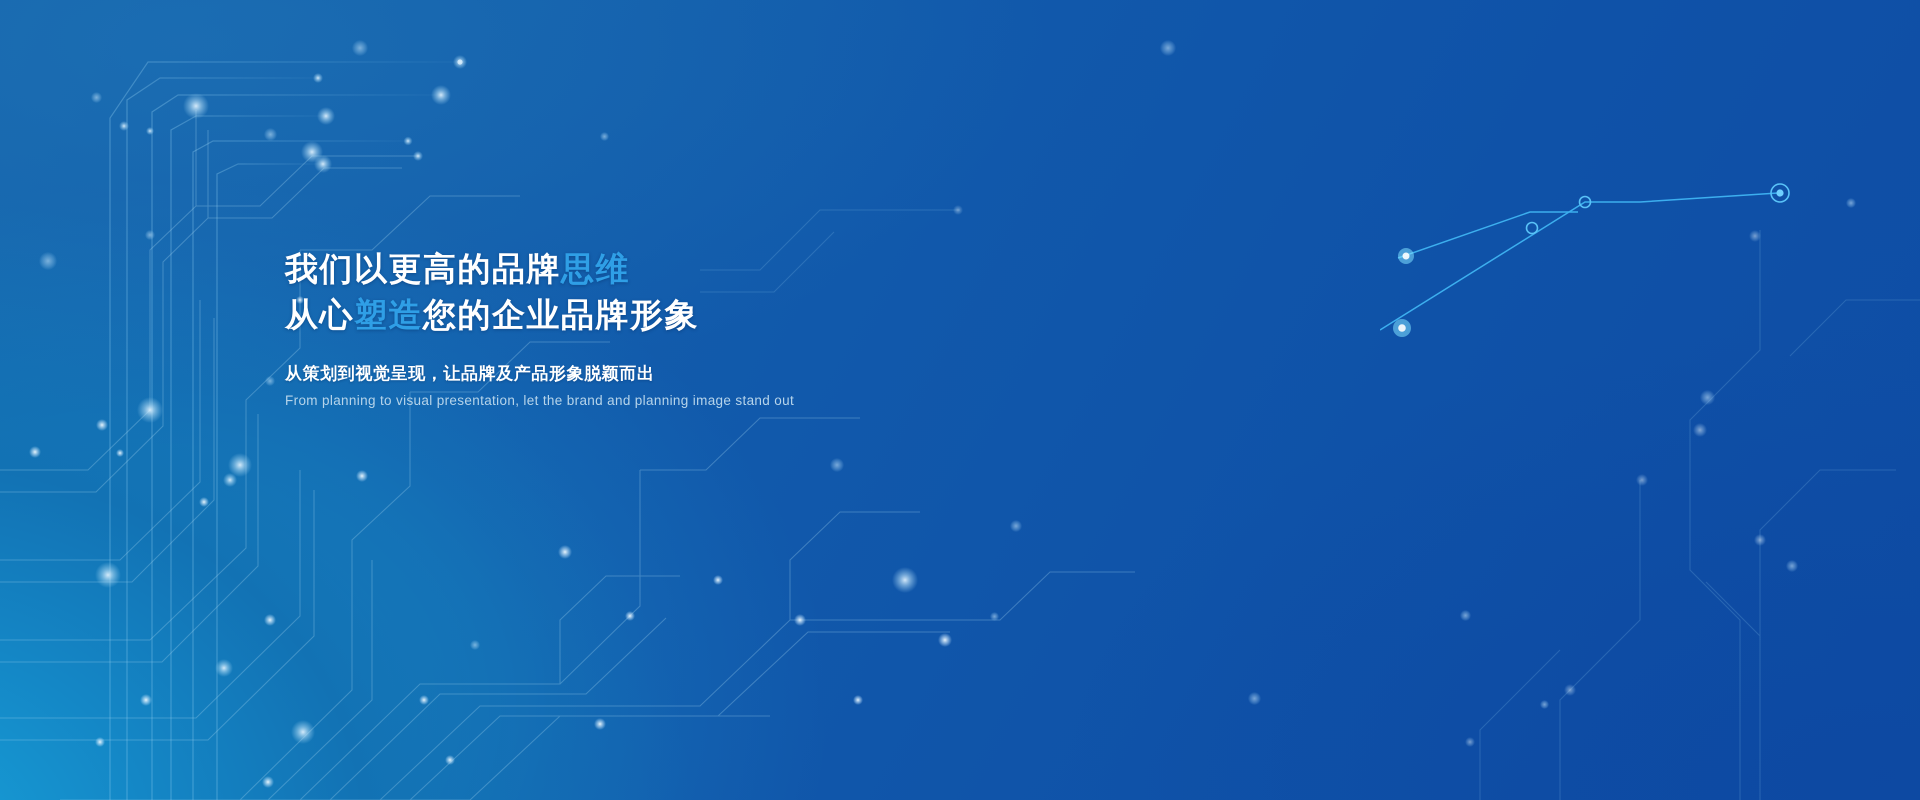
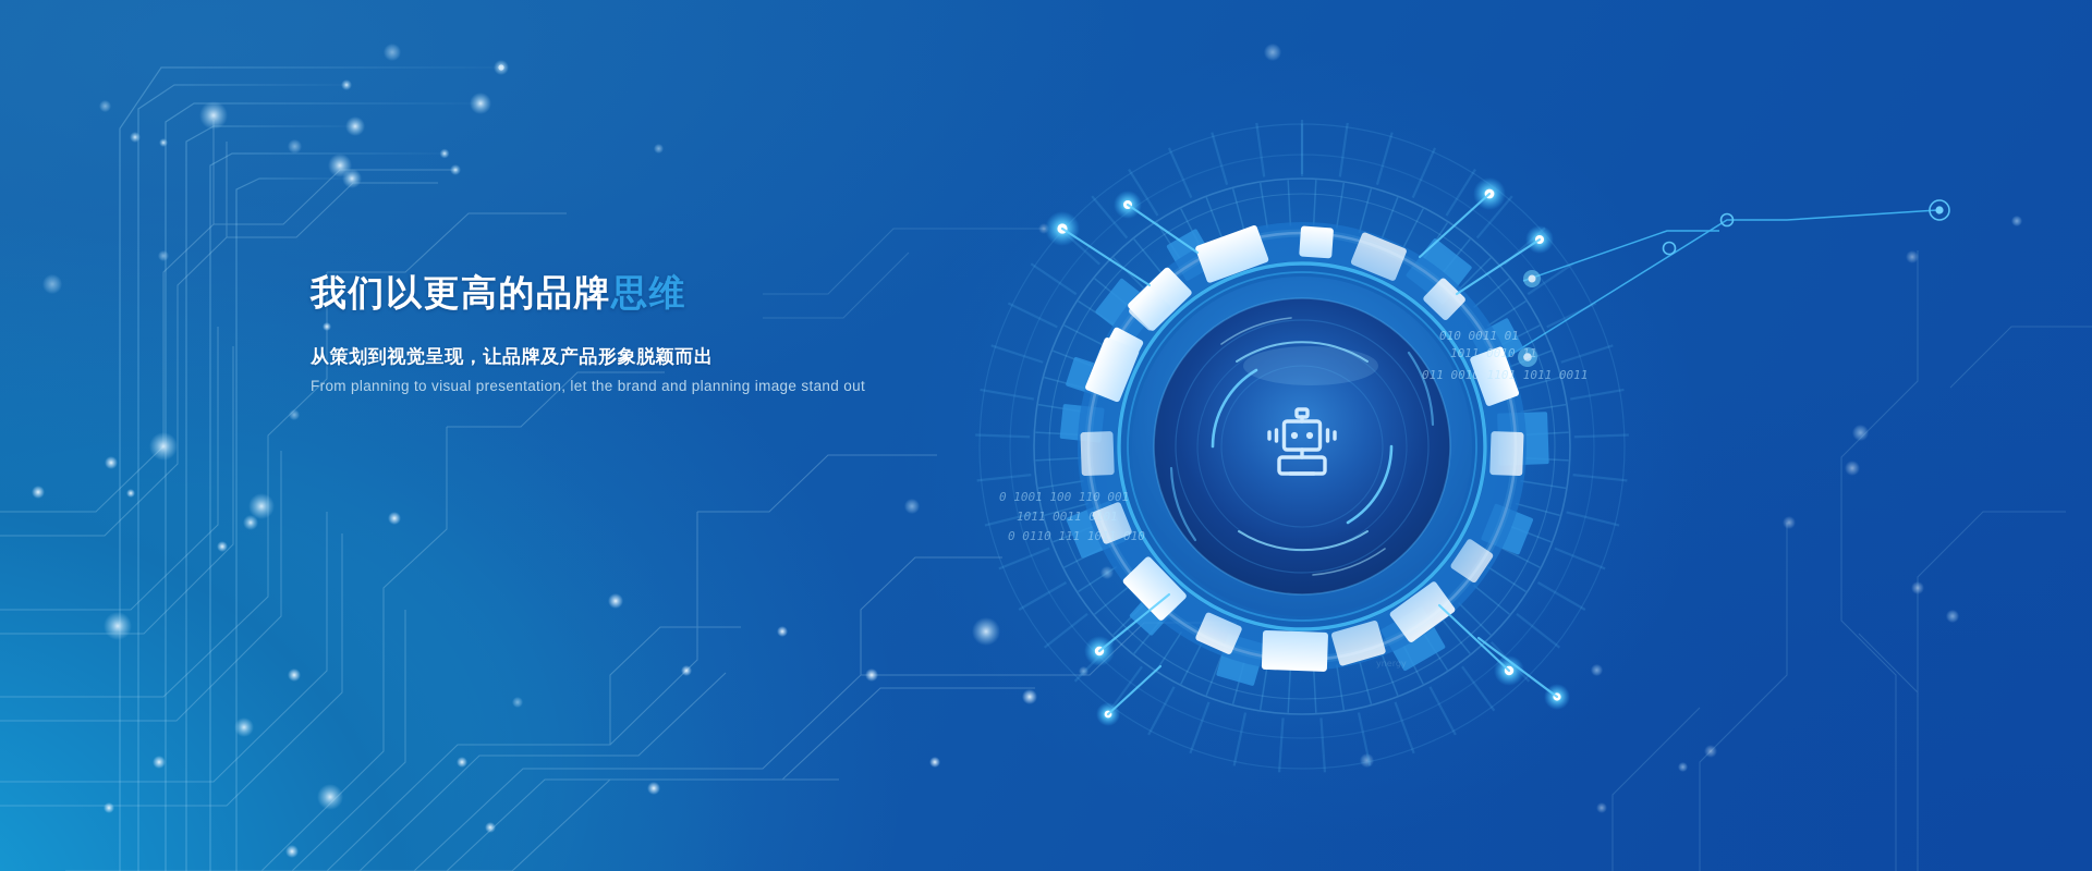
+ 010 0011 01
+ 1011 0010 11
+ 011 0010 1101 1011 0011
+ 0 1001 100 110 001
+ 1011 0011 0101
+ 0 0110 111 1011 010
+ ynergy
  我们以更高的品牌思维
- 从心塑造您的企业品牌形象
  从策划到视觉呈现，让品牌及产品形象脱颖而出
  From planning to visual presentation, let the brand and planning image stand out
